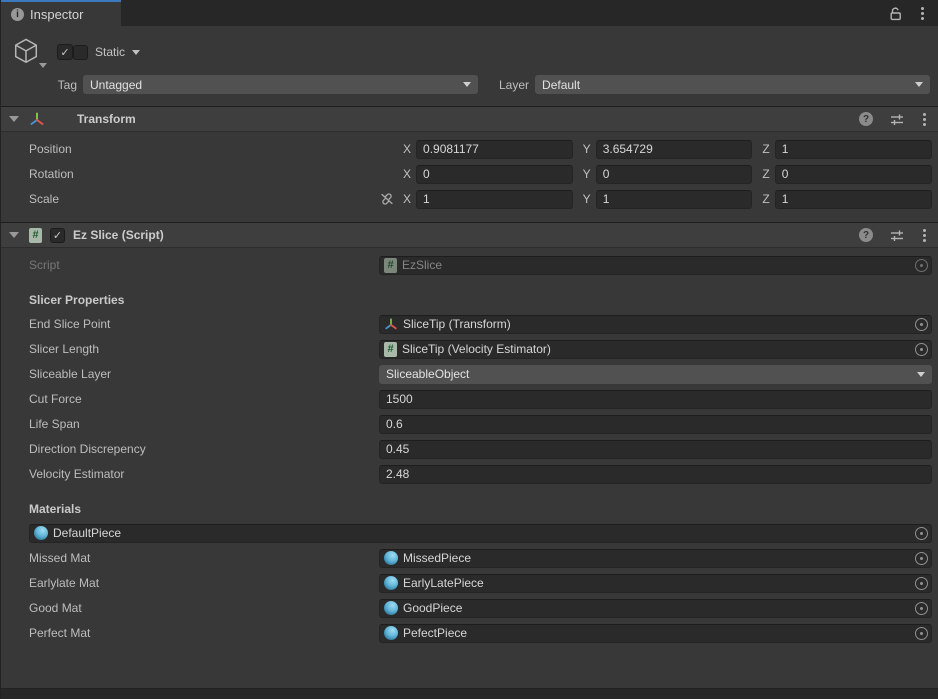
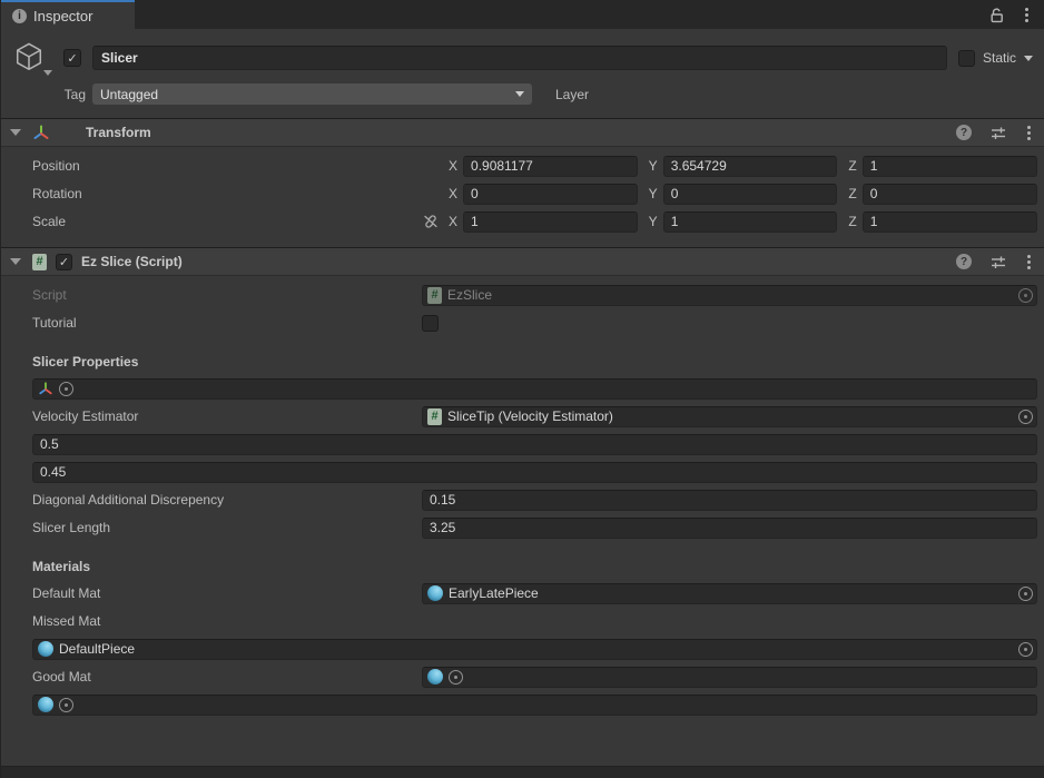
  i
  Inspector
  ✓
+ Slicer
  Static
  Tag
  Untagged
  Layer
- Default
  Transform
  ?
  Position
  X
  0.9081177
  Y
  3.654729
  Z
  1
  Rotation
  X
  0
  Y
  0
  Z
  0
  Scale
  X
  1
  Y
  1
  Z
  1
  #
  ✓
  Ez Slice (Script)
  ?
  Script
  #
  EzSlice
+ Tutorial
  Slicer Properties
- End Slice Point
- SliceTip (Transform)
- Slicer Length
+ Velocity Estimator
  #
  SliceTip (Velocity Estimator)
- Sliceable Layer
- SliceableObject
- Cut Force
- 1500
- Life Span
- 0.6
+ 0.5
- Direction Discrepency
  0.45
+ Diagonal Additional Discrepency
+ 0.15
- Velocity Estimator
+ Slicer Length
- 2.48
+ 3.25
  Materials
+ Default Mat
- DefaultPiece
+ EarlyLatePiece
  Missed Mat
- MissedPiece
- Earlylate Mat
- EarlyLatePiece
+ DefaultPiece
  Good Mat
- GoodPiece
- Perfect Mat
- PefectPiece
